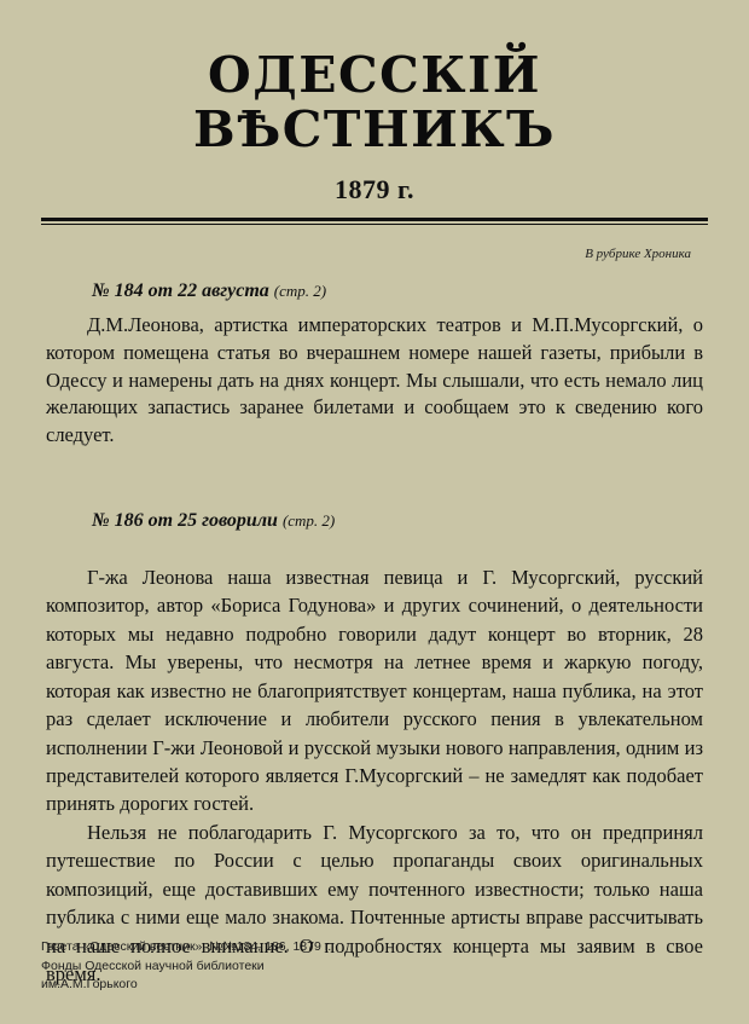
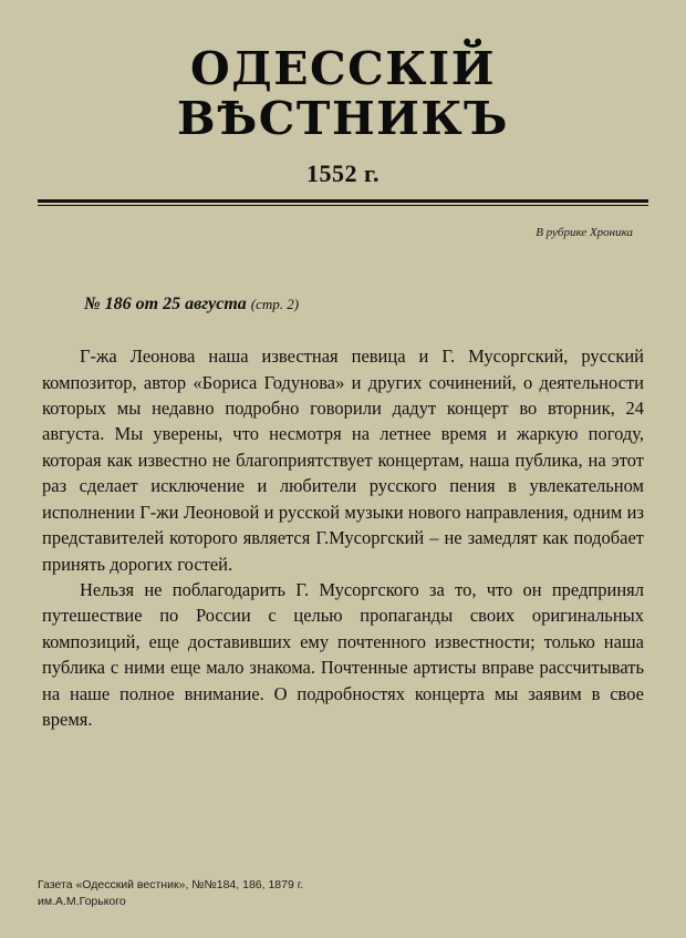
  ОДЕССКІЙ ВѢСТНИКЪ
- 1879 г.
+ 1552 г.
  В рубрике Хроника
- № 184 от 22 августа (стр. 2)
- Д.М.Леонова, артистка императорских театров и М.П.Мусоргский, о котором помещена статья во вчерашнем номере нашей газеты, прибыли в Одессу и намерены дать на днях концерт. Мы слышали, что есть немало лиц желающих запастись заранее билетами и сообщаем это к сведению кого следует.
- № 186 от 25 говорили (стр. 2)
+ № 186 от 25 августа (стр. 2)
- Г-жа Леонова наша известная певица и Г. Мусоргский, русский композитор, автор «Бориса Годунова» и других сочинений, о деятельности которых мы недавно подробно говорили дадут концерт во вторник, 28 августа. Мы уверены, что несмотря на летнее время и жаркую погоду, которая как известно не благоприятствует концертам, наша публика, на этот раз сделает исключение и любители русского пения в увлекательном исполнении Г-жи Леоновой и русской музыки нового направления, одним из представителей которого является Г.Мусоргский – не замедлят как подобает принять дорогих гостей.
+ Г-жа Леонова наша известная певица и Г. Мусоргский, русский композитор, автор «Бориса Годунова» и других сочинений, о деятельности которых мы недавно подробно говорили дадут концерт во вторник, 24 августа. Мы уверены, что несмотря на летнее время и жаркую погоду, которая как известно не благоприятствует концертам, наша публика, на этот раз сделает исключение и любители русского пения в увлекательном исполнении Г-жи Леоновой и русской музыки нового направления, одним из представителей которого является Г.Мусоргский – не замедлят как подобает принять дорогих гостей.
  Нельзя не поблагодарить Г. Мусоргского за то, что он предпринял путешествие по России с целью пропаганды своих оригинальных композиций, еще доставивших ему почтенного известности; только наша публика с ними еще мало знакома. Почтенные артисты вправе рассчитывать на наше полное внимание. О подробностях концерта мы заявим в свое время.
  Газета «Одесский вестник», №№184, 186, 1879 г.
- Фонды Одесской научной библиотеки
  им.А.М.Горького
